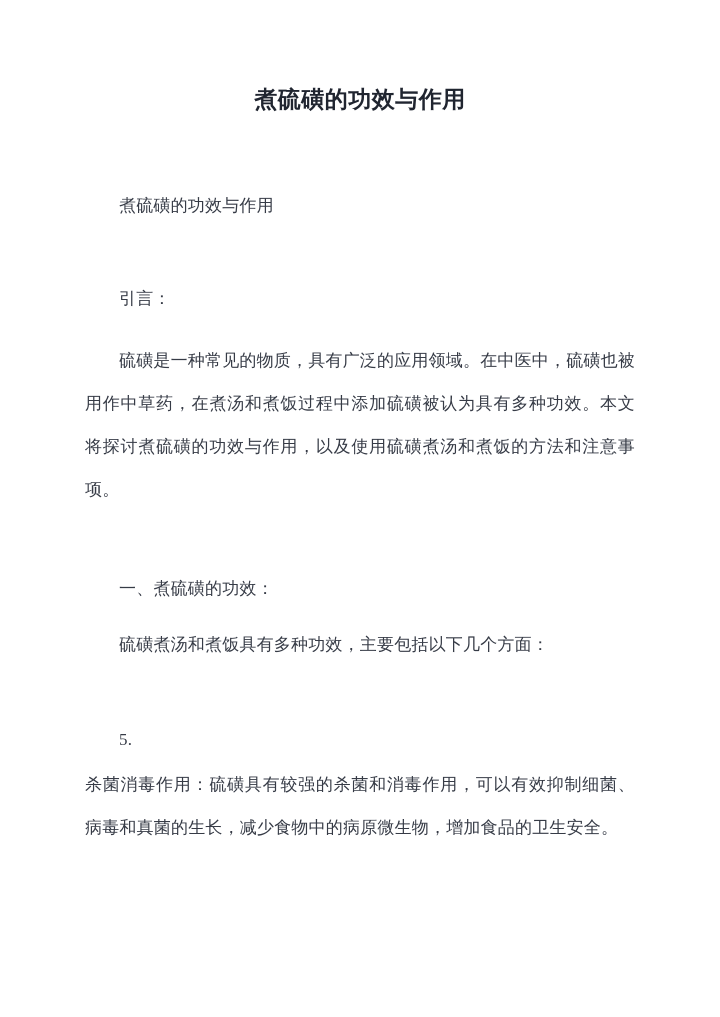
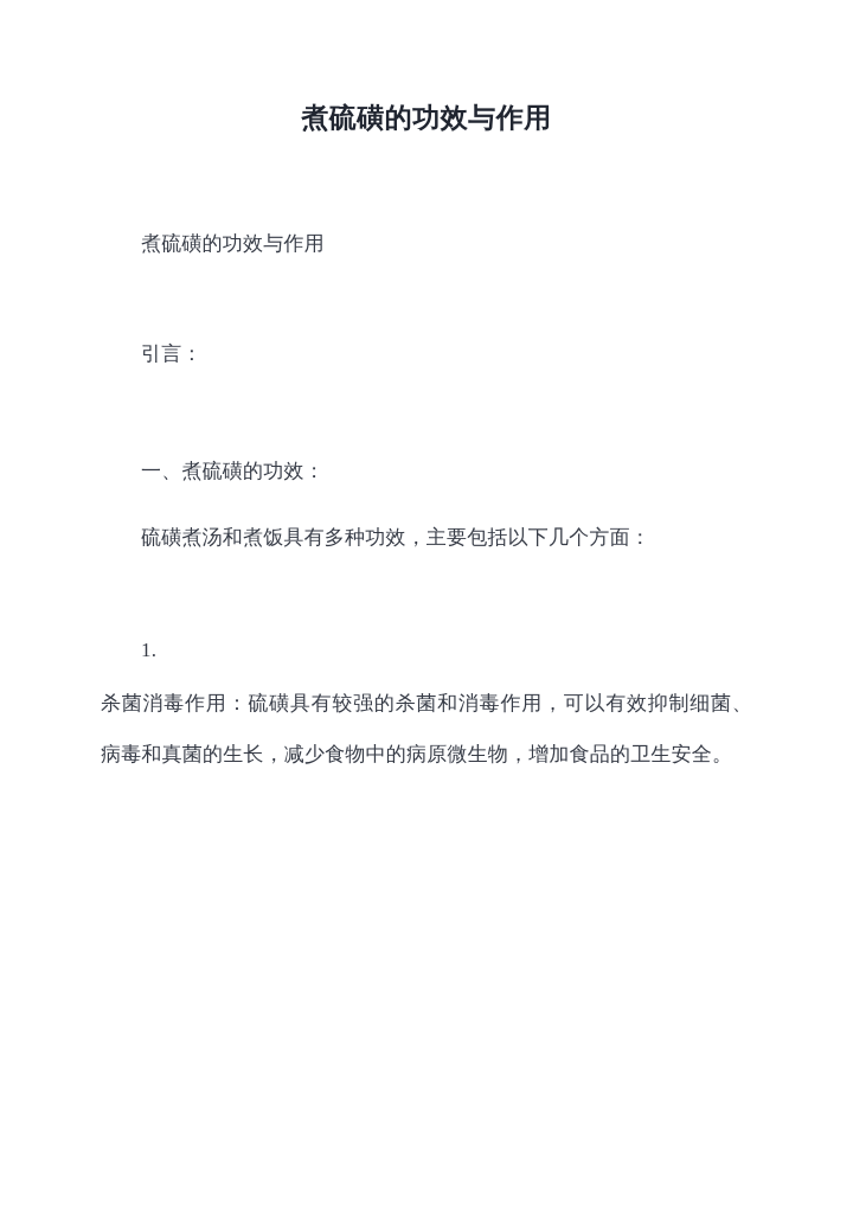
  煮硫磺的功效与作用
  煮硫磺的功效与作用
  引言：
- 硫磺是一种常见的物质，具有广泛的应用领域。在中医中，硫磺也被用作中草药，在煮汤和煮饭过程中添加硫磺被认为具有多种功效。本文将探讨煮硫磺的功效与作用，以及使用硫磺煮汤和煮饭的方法和注意事项。
  一、煮硫磺的功效：
  硫磺煮汤和煮饭具有多种功效，主要包括以下几个方面：
- 5.
+ 1.
  杀菌消毒作用：硫磺具有较强的杀菌和消毒作用，可以有效抑制细菌、病毒和真菌的生长，减少食物中的病原微生物，增加食品的卫生安全。
